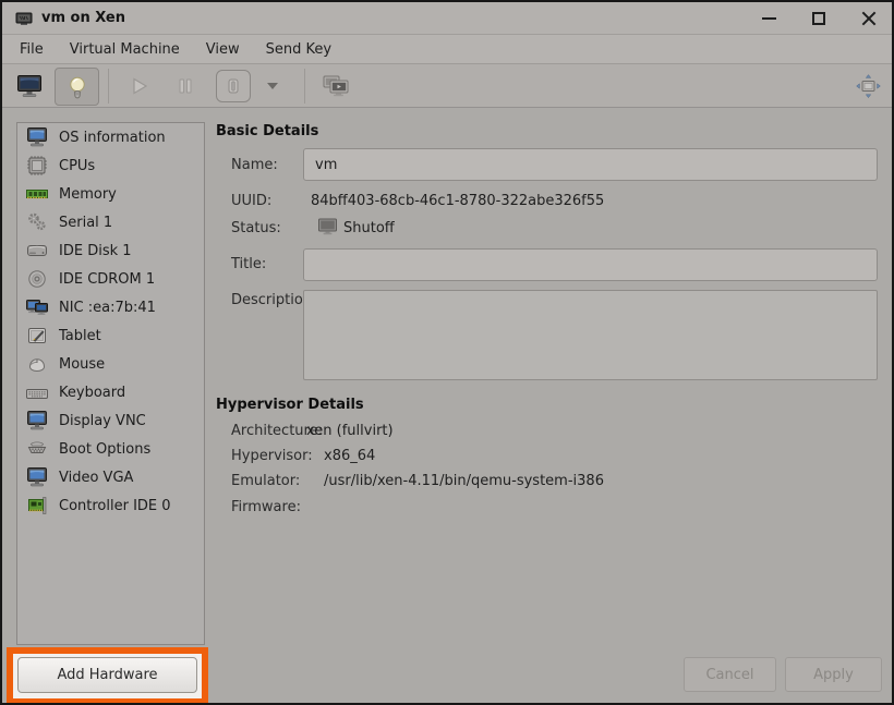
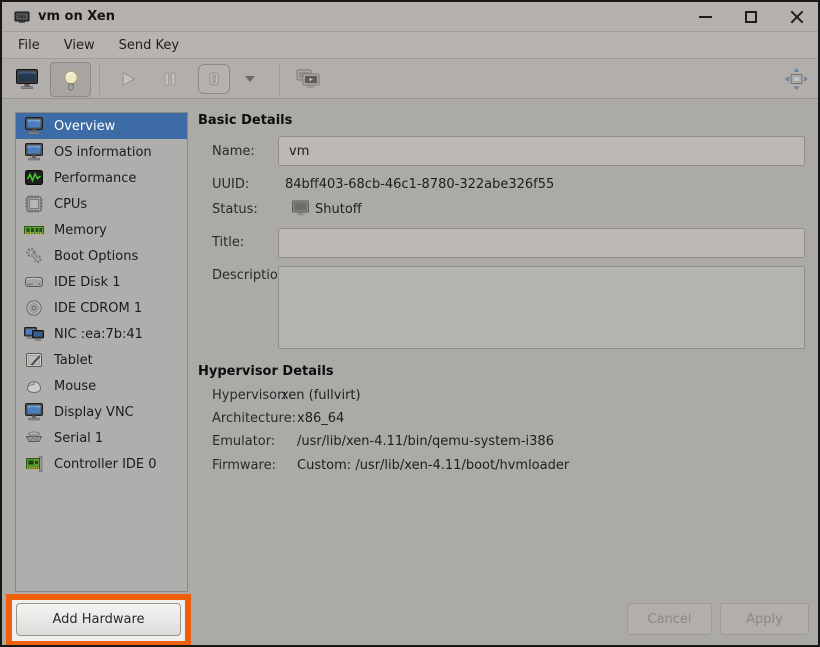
  vm on Xen
  File
- Virtual Machine
  View
  Send Key
+ Overview
  OS information
+ Performance
  CPUs
  Memory
- Serial 1
+ Boot Options
  IDE Disk 1
  IDE CDROM 1
  NIC :ea:7b:41
  Tablet
  Mouse
- Keyboard
  Display VNC
- Boot Options
+ Serial 1
- Video VGA
  Controller IDE 0
  Add Hardware
  Basic Details
  Name:
  vm
  UUID:
  84bff403-68cb-46c1-8780-322abe326f55
  Status:
  Shutoff
  Title:
  Descriptio
  Hypervisor Details
- Architecture:
+ Hypervisor:
  xen (fullvirt)
- Hypervisor:
+ Architecture:
  x86_64
  Emulator:
  /usr/lib/xen-4.11/bin/qemu-system-i386
  Firmware:
+ Custom: /usr/lib/xen-4.11/boot/hvmloader
  Cancel
  Apply
